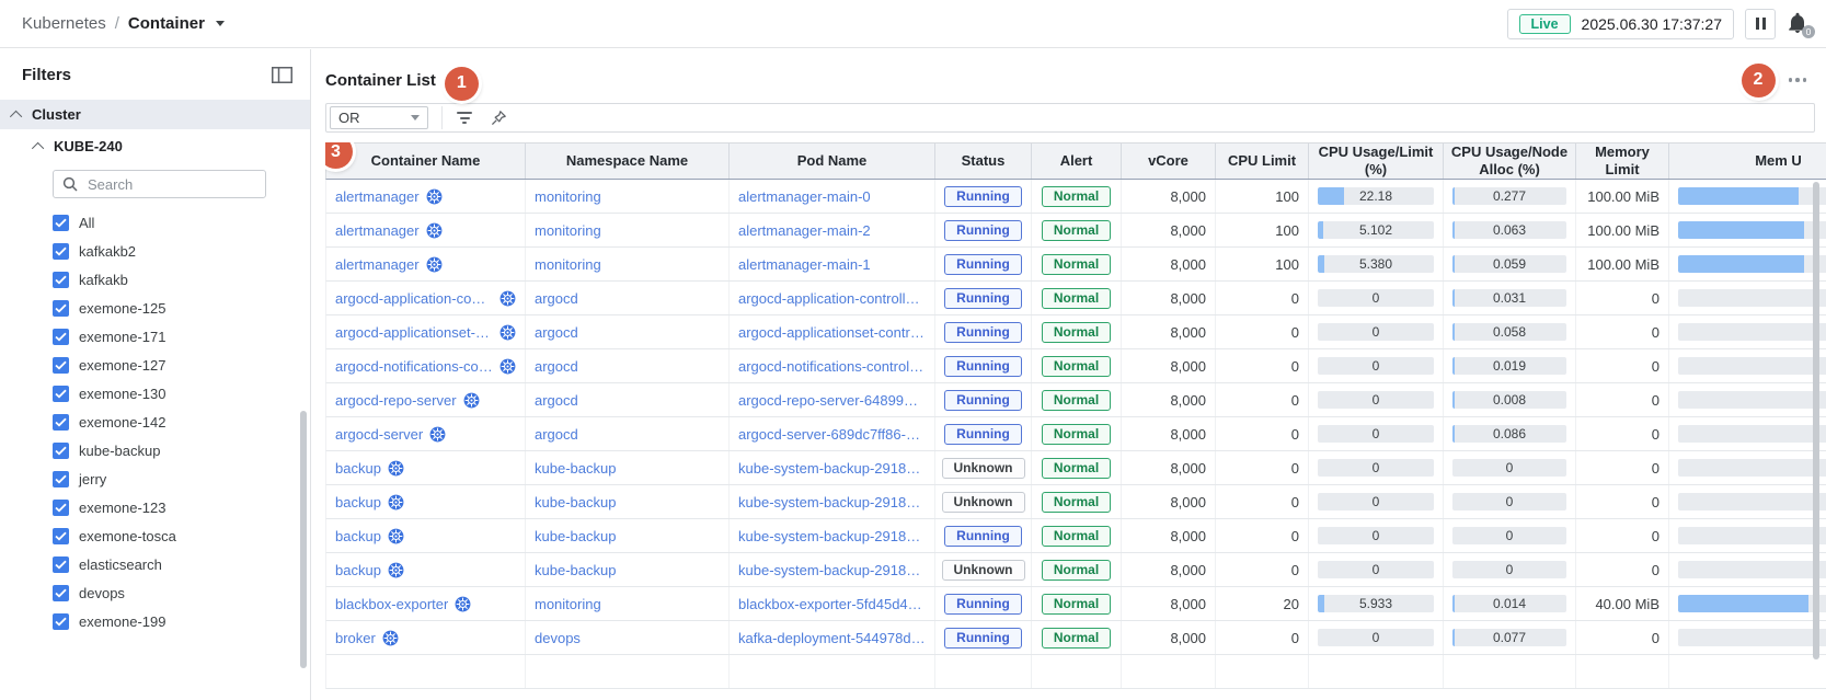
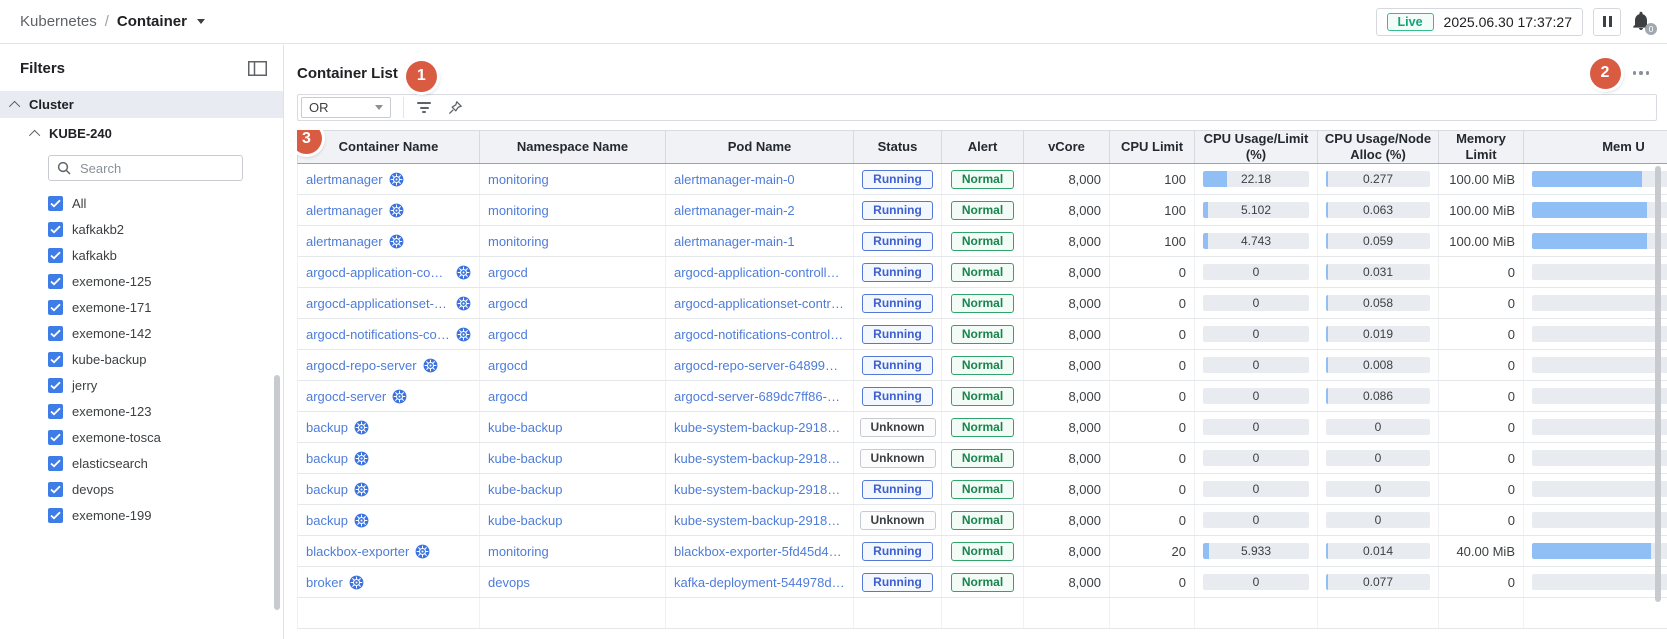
  Kubernetes
  /
  Container
  Live
  2025.06.30 17:37:27
  0
  Filters
  Cluster
  KUBE-240
  Search
  All
  kafkakb2
  kafkakb
  exemone-125
  exemone-171
- exemone-127
- exemone-130
  exemone-142
  kube-backup
  jerry
  exemone-123
  exemone-tosca
  elasticsearch
  devops
  exemone-199
  Container List
  1
  2
  OR
  Container Name
  Namespace Name
  Pod Name
  Status
  Alert
  vCore
  CPU Limit
  CPU Usage/Limit (%)
  CPU Usage/Node Alloc (%)
  Memory Limit
  Mem U
  alertmanager
  monitoring
  alertmanager-main-0
  Running
  Normal
  8,000
  100
  22.18
  0.277
  100.00 MiB
  alertmanager
  monitoring
  alertmanager-main-2
  Running
  Normal
  8,000
  100
  5.102
  0.063
  100.00 MiB
  alertmanager
  monitoring
  alertmanager-main-1
  Running
  Normal
  8,000
  100
- 5.380
+ 4.743
  0.059
  100.00 MiB
  argocd-application-contro
  argocd
  argocd-application-controller-
  Running
  Normal
  8,000
  0
  0
  0.031
  0
  argocd-applicationset-co
  argocd
  argocd-applicationset-controll
  Running
  Normal
  8,000
  0
  0
  0.058
  0
  argocd-notifications-contr
  argocd
  argocd-notifications-controller
  Running
  Normal
  8,000
  0
  0
  0.019
  0
  argocd-repo-server
  argocd
  argocd-repo-server-648995cc
  Running
  Normal
  8,000
  0
  0
  0.008
  0
  argocd-server
  argocd
  argocd-server-689dc7ff86-9h
  Running
  Normal
  8,000
  0
  0
  0.086
  0
  backup
  kube-backup
  kube-system-backup-291878
  Unknown
  Normal
  8,000
  0
  0
  0
  0
  backup
  kube-backup
  kube-system-backup-291878
  Unknown
  Normal
  8,000
  0
  0
  0
  0
  backup
  kube-backup
  kube-system-backup-291878
  Running
  Normal
  8,000
  0
  0
  0
  0
  backup
  kube-backup
  kube-system-backup-291878
  Unknown
  Normal
  8,000
  0
  0
  0
  0
  blackbox-exporter
  monitoring
  blackbox-exporter-5fd45d4b8
  Running
  Normal
  8,000
  20
  5.933
  0.014
  40.00 MiB
  broker
  devops
  kafka-deployment-544978dbd
  Running
  Normal
  8,000
  0
  0
  0.077
  0
  3
